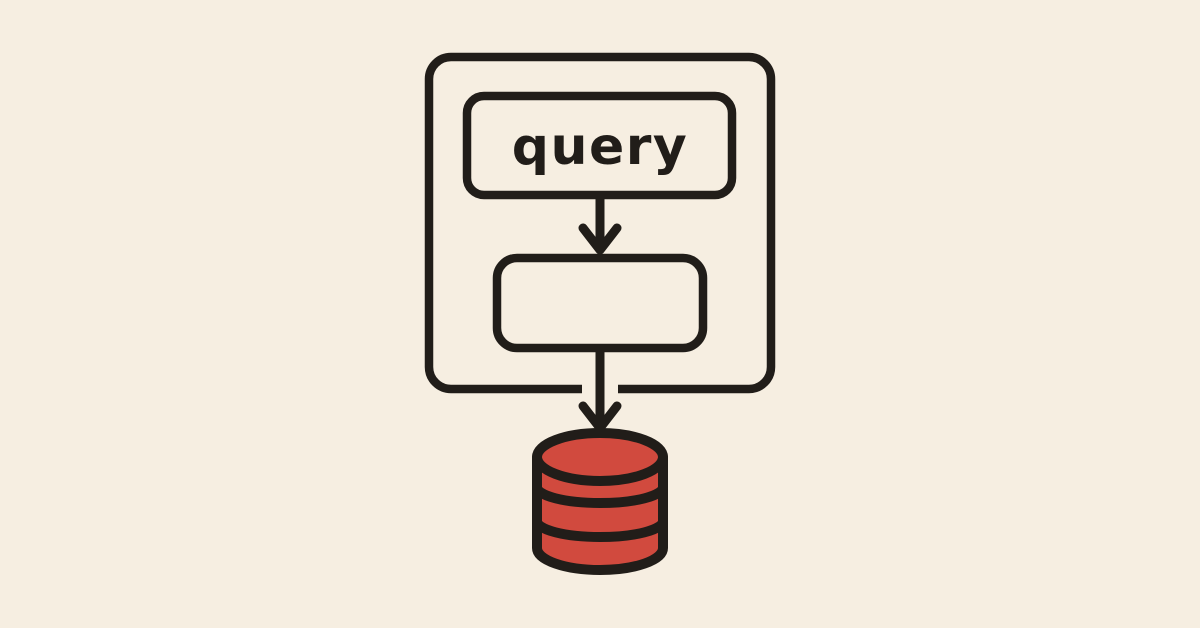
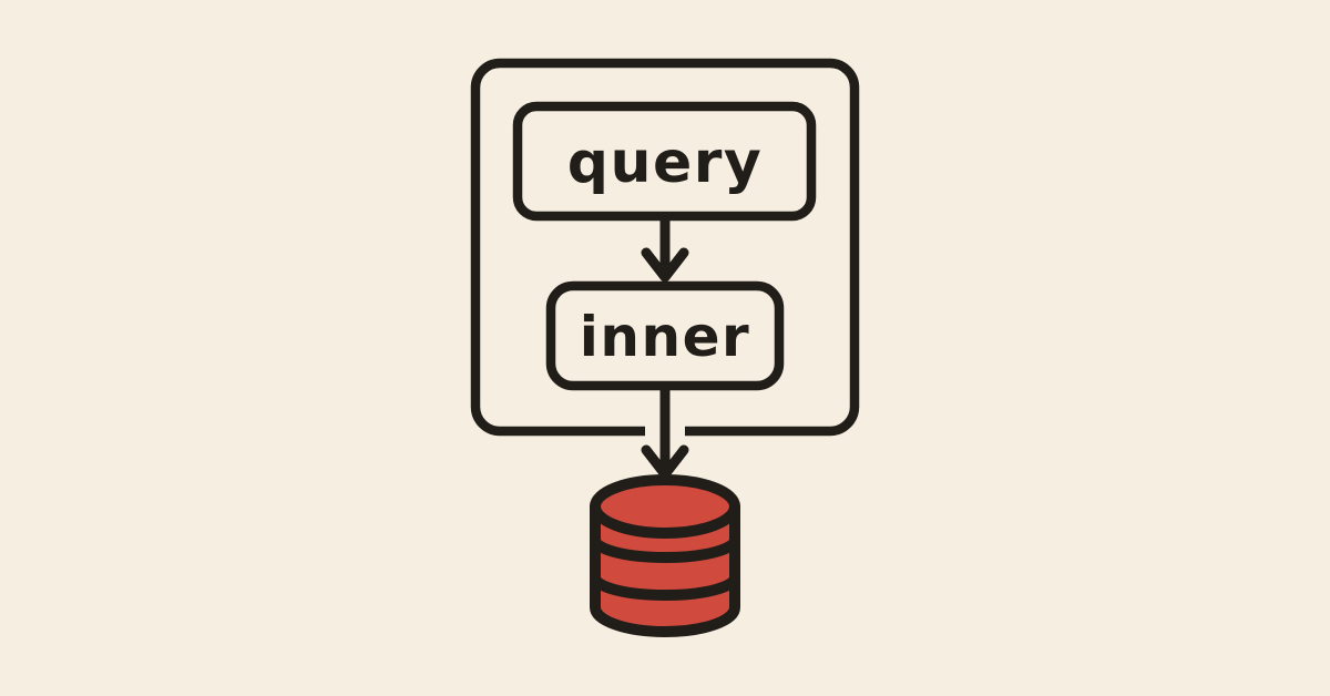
  query
+ inner
